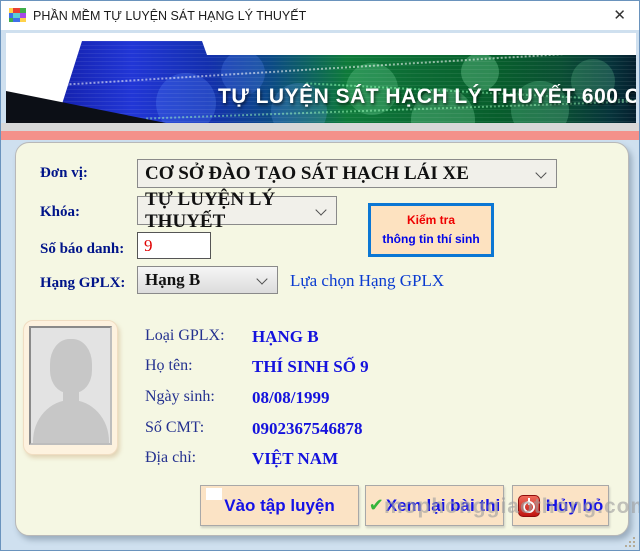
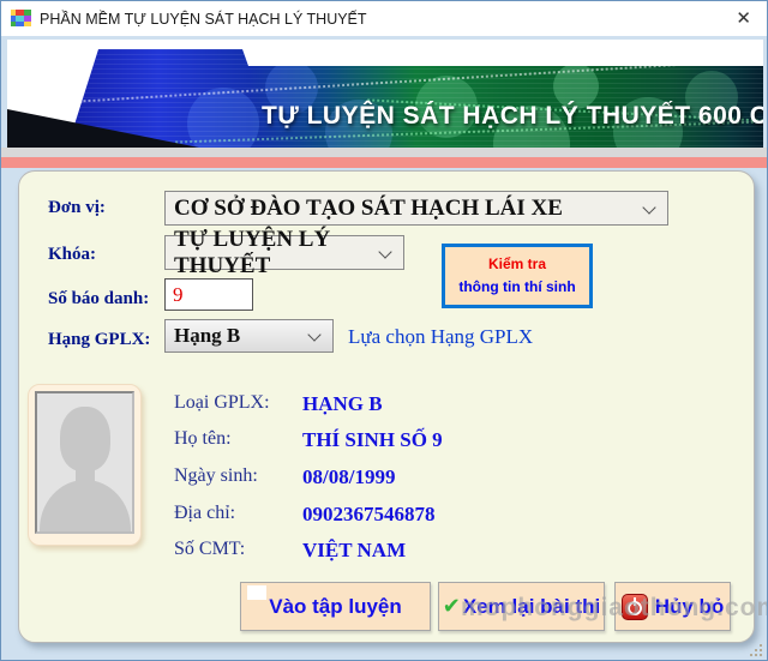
- PHẦN MỀM TỰ LUYỆN SÁT HẠNG LÝ THUYẾT
+ PHẦN MỀM TỰ LUYỆN SÁT HẠCH LÝ THUYẾT
  ✕
  TỰ LUYỆN SÁT HẠCH LÝ THUYẾT 600 C
  Đơn vị:
  CƠ SỞ ĐÀO TẠO SÁT HẠCH LÁI XE
  Khóa:
  TỰ LUYỆN LÝ THUYẾT
  Kiểm tra
  thông tin thí sinh
  Số báo danh:
  9
  Hạng GPLX:
  Hạng B
  Lựa chọn Hạng GPLX
  Loại GPLX:
  HẠNG B
  Họ tên:
  THÍ SINH SỐ 9
  Ngày sinh:
  08/08/1999
- Số CMT:
+ Địa chỉ:
  0902367546878
- Địa chỉ:
+ Số CMT:
  VIỆT NAM
  Vào tập luyện
  ✔
  Xem lại bài thi
  Hủy bỏ
  mophonggiaothong.co
